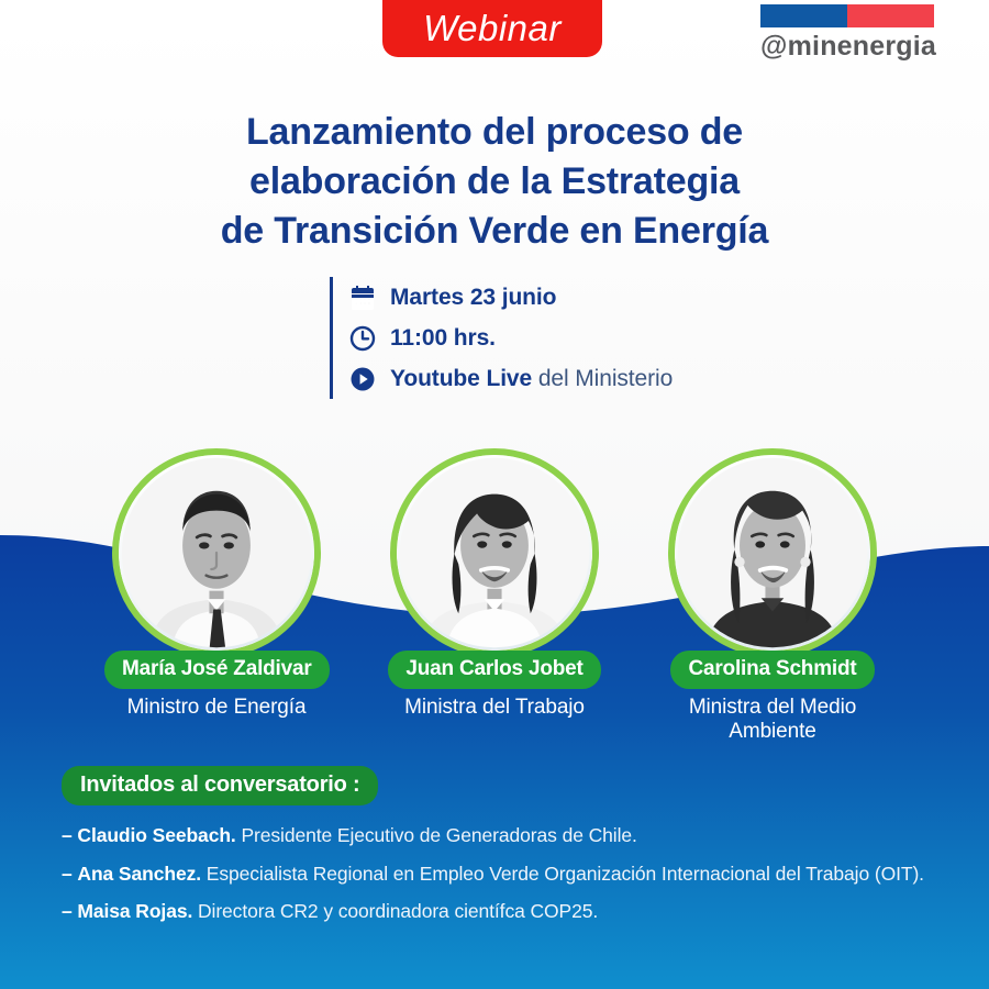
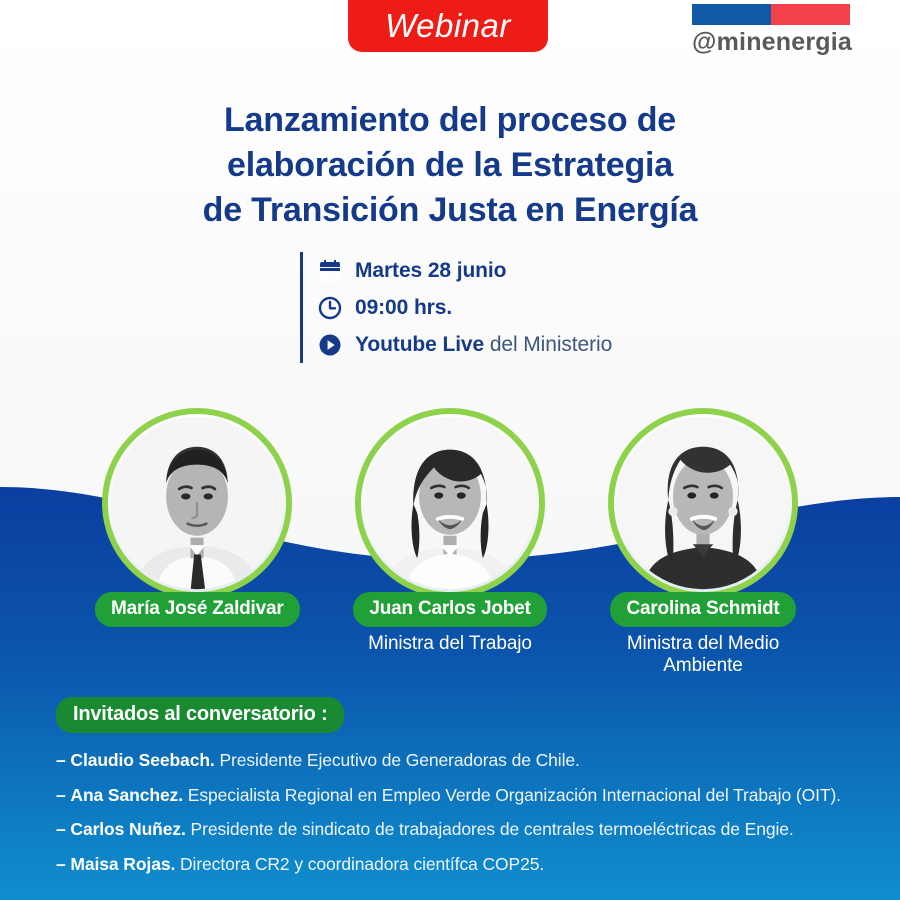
  Webinar
  @minenergia
  Lanzamiento del proceso de
  elaboración de la Estrategia
- de Transición Verde en Energía
+ de Transición Justa en Energía
- Martes 23 junio
+ Martes 28 junio
- 11:00 hrs.
+ 09:00 hrs.
  Youtube Live del Ministerio
  María José Zaldivar
- Ministro de Energía
  Juan Carlos Jobet
  Ministra del Trabajo
  Carolina Schmidt
  Ministra del Medio Ambiente
  Invitados al conversatorio :
  – Claudio Seebach. Presidente Ejecutivo de Generadoras de Chile.
  – Ana Sanchez. Especialista Regional en Empleo Verde Organización Internacional del Trabajo (OIT).
+ – Carlos Nuñez. Presidente de sindicato de trabajadores de centrales termoeléctricas de Engie.
  – Maisa Rojas. Directora CR2 y coordinadora científca COP25.
